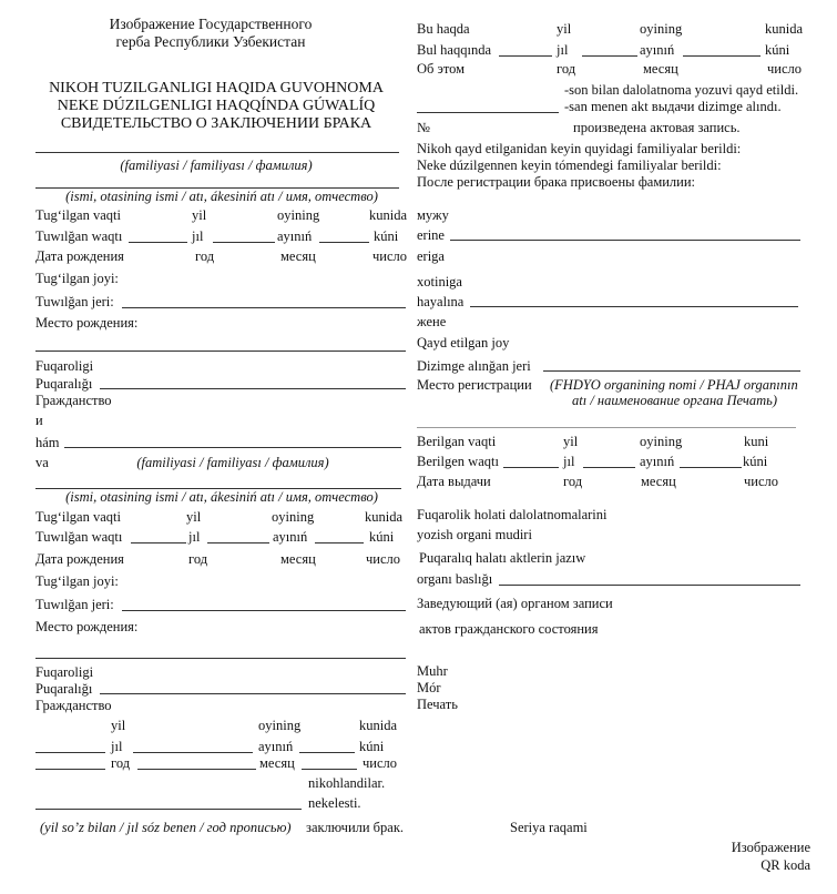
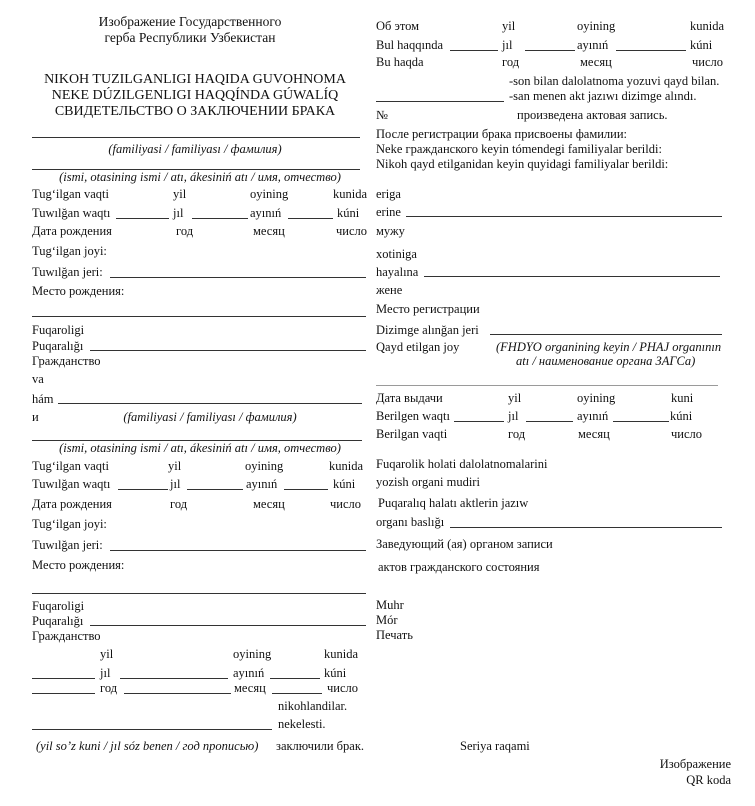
  Изображение Государственного
  герба Республики Узбекистан
  NIKOH TUZILGANLIGI HAQIDA GUVOHNOMA
  NEKE DÚZILGENLIGI HAQQÍNDA GÚWALÍQ
  СВИДЕТЕЛЬСТВО О ЗАКЛЮЧЕНИИ БРАКА
  (familiyasi / familiyası / фамилия)
  (ismi, otasining ismi / atı, ákesiniń atı / имя, отчество)
  Tug‘ilgan vaqti
  yil
  oyining
  kunida
  Tuwılğan waqtı
  jıl
  ayınıń
  kúni
  Дата рождения
  год
  месяц
  число
  Tug‘ilgan joyi:
  Tuwılğan jeri:
  Место рождения:
  Fuqaroligi
  Puqaralığı
  Гражданство
- и
+ va
  hám
- va
+ и
  (familiyasi / familiyası / фамилия)
  (ismi, otasining ismi / atı, ákesiniń atı / имя, отчество)
  Tug‘ilgan vaqti
  yil
  oyining
  kunida
  Tuwılğan waqtı
  jıl
  ayınıń
  kúni
  Дата рождения
  год
  месяц
  число
  Tug‘ilgan joyi:
  Tuwılğan jeri:
  Место рождения:
  Fuqaroligi
  Puqaralığı
  Гражданство
  yil
  oyining
  kunida
  jıl
  ayınıń
  kúni
  год
  месяц
  число
  nikohlandilar.
  nekelesti.
- (yil so’z bilan / jıl sóz benen / год прописью)
+ (yil so’z kuni / jıl sóz benen / год прописью)
  заключили брак.
- Bu haqda
+ Об этом
  yil
  oyining
  kunida
  Bul haqqında
  jıl
  ayınıń
  kúni
- Об этом
+ Bu haqda
  год
  месяц
  число
- -son bilan dalolatnoma yozuvi qayd etildi.
+ -son bilan dalolatnoma yozuvi qayd bilan.
- -san menen akt выдачи dizimge alındı.
+ -san menen akt jazıwı dizimge alındı.
  №
  произведена актовая запись.
- Nikoh qayd etilganidan keyin quyidagi familiyalar berildi:
+ После регистрации брака присвоены фамилии:
- Neke dúzilgennen keyin tómendegi familiyalar berildi:
+ Neke гражданского keyin tómendegi familiyalar berildi:
- После регистрации брака присвоены фамилии:
+ Nikoh qayd etilganidan keyin quyidagi familiyalar berildi:
- мужу
+ eriga
  erine
- eriga
+ мужу
  xotiniga
  hayalına
  жене
- Qayd etilgan joy
+ Место регистрации
  Dizimge alınğan jeri
- Место регистрации
+ Qayd etilgan joy
- (FHDYO organining nomi / PHAJ organının
+ (FHDYO organining keyin / PHAJ organının
- atı / наименование органа Печать)
+ atı / наименование органа ЗАГСа)
- Berilgan vaqti
+ Дата выдачи
  yil
  oyining
  kuni
  Berilgen waqtı
  jıl
  ayınıń
  kúni
- Дата выдачи
+ Berilgan vaqti
  год
  месяц
  число
  Fuqarolik holati dalolatnomalarini
  yozish organi mudiri
  Puqaralıq halatı aktlerin jazıw
  organı baslığı
  Заведующий (ая) органом записи
  актов гражданского состояния
  Muhr
  Mór
  Печать
  Seriya raqami
  Изображение
  QR koda
